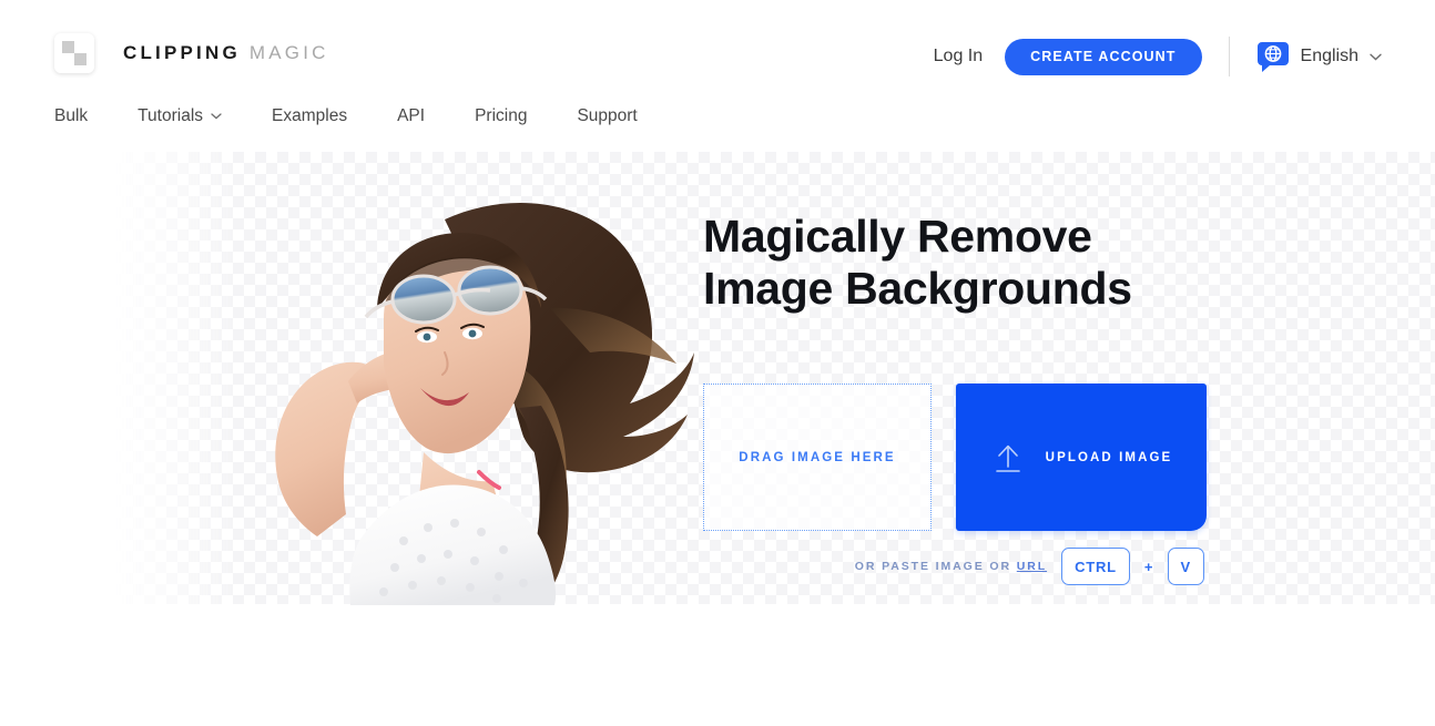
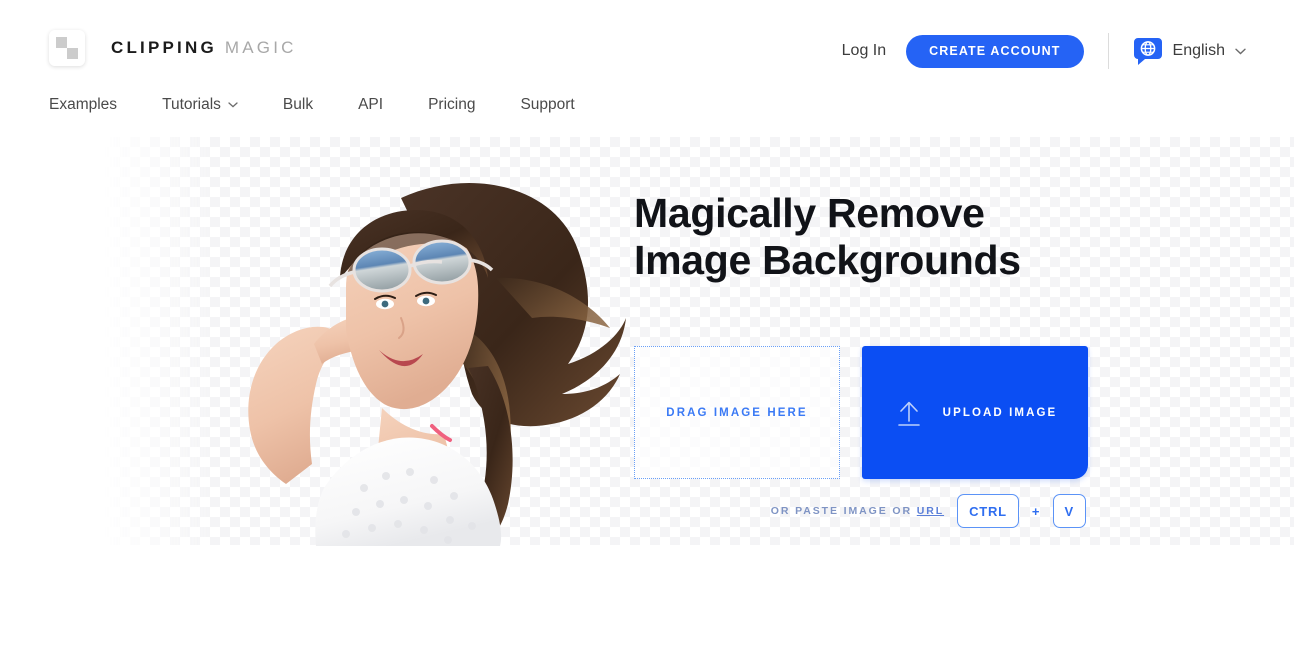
  CLIPPING MAGIC
  Log In
  CREATE ACCOUNT
  English
- Bulk
+ Examples
  Tutorials
- Examples
+ Bulk
  API
  Pricing
  Support
  Magically Remove
  Image Backgrounds
  DRAG IMAGE HERE
  UPLOAD IMAGE
  OR PASTE IMAGE OR URL
  CTRL
  +
  V
